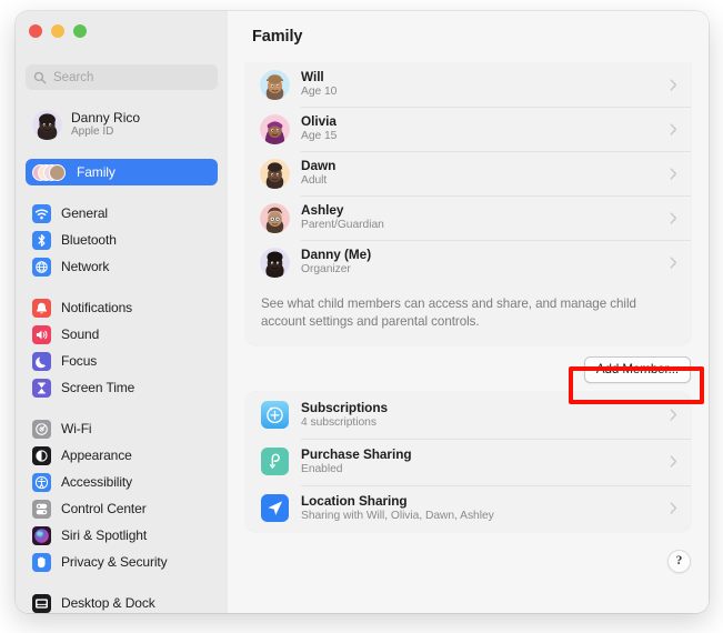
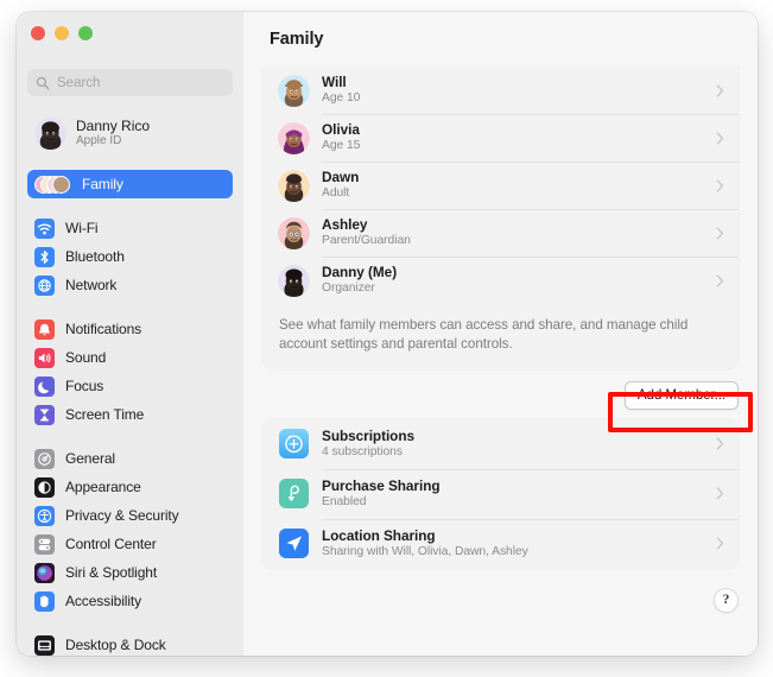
  Search
  Danny Rico
  Apple ID
  Family
- General
+ Wi-Fi
  Bluetooth
  Network
  Notifications
  Sound
  Focus
  Screen Time
- Wi-Fi
+ General
  Appearance
- Accessibility
+ Privacy & Security
  Control Center
  Siri & Spotlight
- Privacy & Security
+ Accessibility
  Desktop & Dock
  Family
  Will
  Age 10
  Olivia
  Age 15
  Dawn
  Adult
  Ashley
  Parent/Guardian
  Danny (Me)
  Organizer
- See what child members can access and share, and manage child account settings and parental controls.
+ See what family members can access and share, and manage child account settings and parental controls.
  Add Member...
  Subscriptions
  4 subscriptions
  Purchase Sharing
  Enabled
  Location Sharing
  Sharing with Will, Olivia, Dawn, Ashley
  ?
